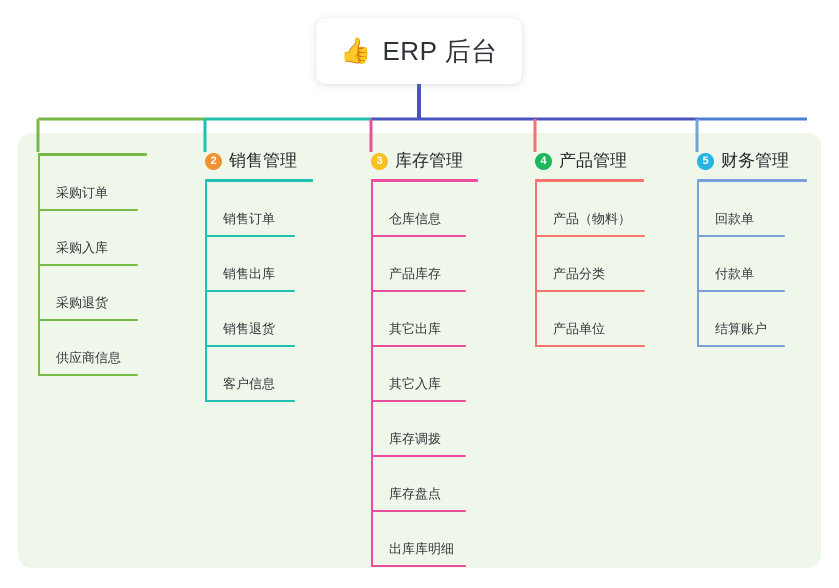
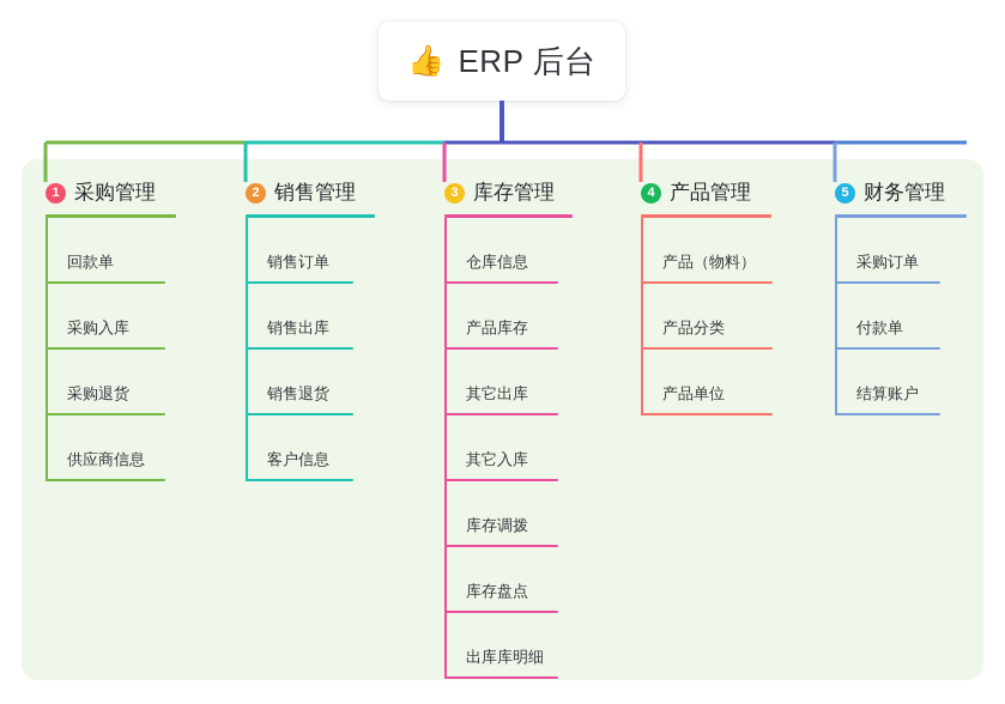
  👍
  ERP 后台
+ 1
+ 采购管理
- 采购订单
+ 回款单
  采购入库
  采购退货
  供应商信息
  2
  销售管理
  销售订单
  销售出库
  销售退货
  客户信息
  3
  库存管理
  仓库信息
  产品库存
  其它出库
  其它入库
  库存调拨
  库存盘点
  出库库明细
  4
  产品管理
  产品（物料）
  产品分类
  产品单位
  5
  财务管理
- 回款单
+ 采购订单
  付款单
  结算账户
